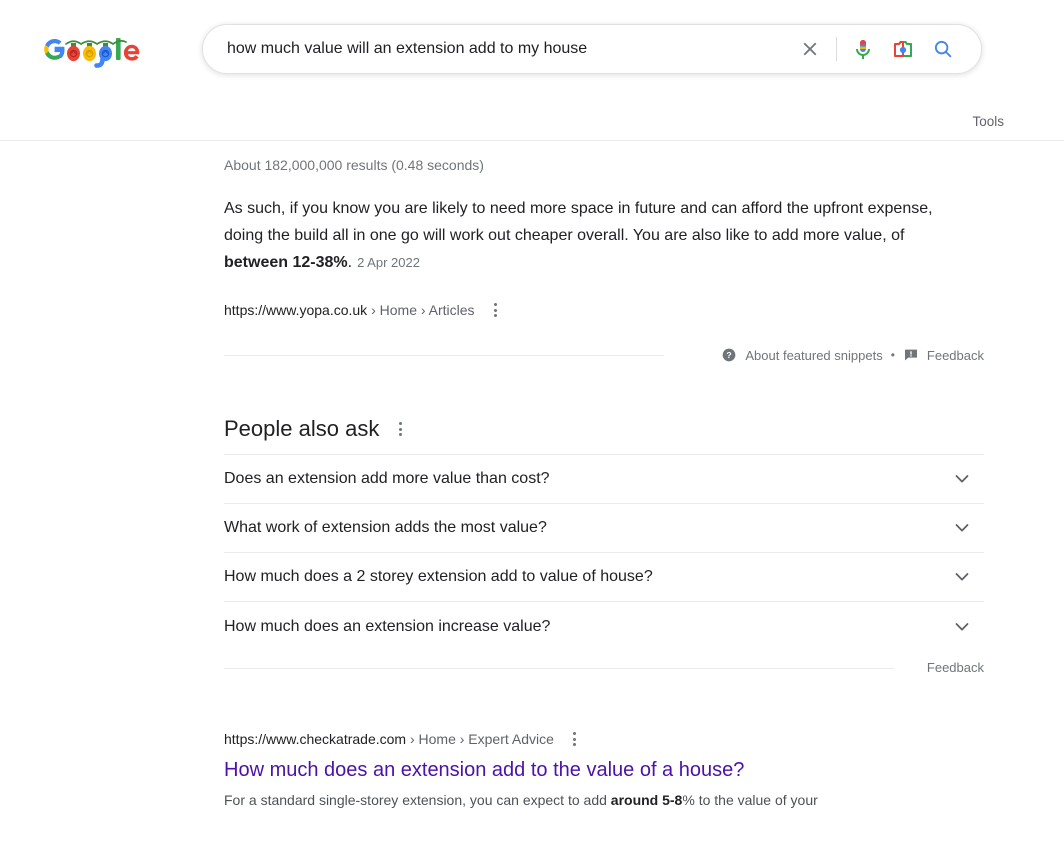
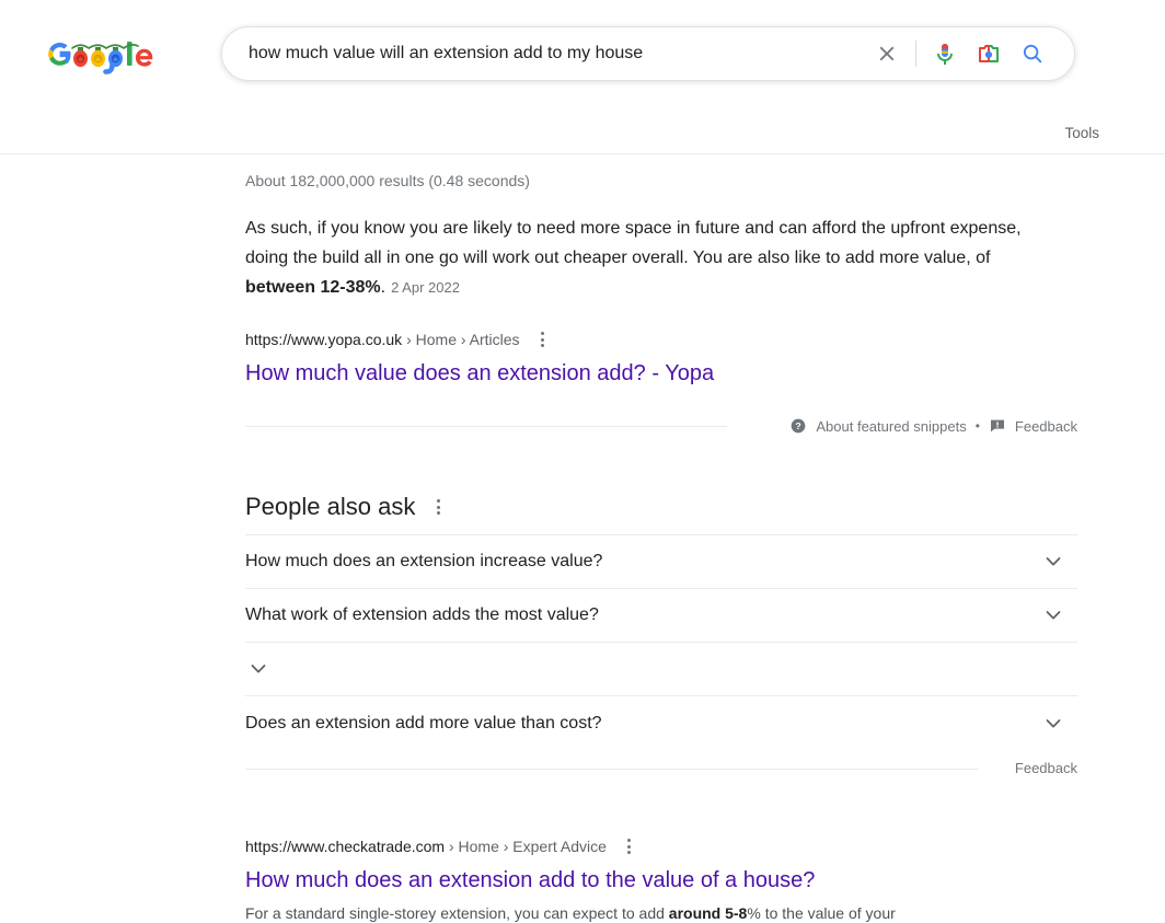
  how much value will an extension add to my house
  Tools
  About 182,000,000 results (0.48 seconds)
  As such, if you know you are likely to need more space in future and can afford the upfront expense, doing the build all in one go will work out cheaper overall. You are also like to add more value, of between 12-38%. 2 Apr 2022
  https://www.yopa.co.uk › Home › Articles
+ How much value does an extension add? - Yopa
  ?
  About featured snippets
  •
  Feedback
  People also ask
- Does an extension add more value than cost?
+ How much does an extension increase value?
  What work of extension adds the most value?
- How much does a 2 storey extension add to value of house?
- How much does an extension increase value?
+ Does an extension add more value than cost?
  Feedback
  https://www.checkatrade.com › Home › Expert Advice
  How much does an extension add to the value of a house?
  For a standard single-storey extension, you can expect to add around 5-8% to the value of your
